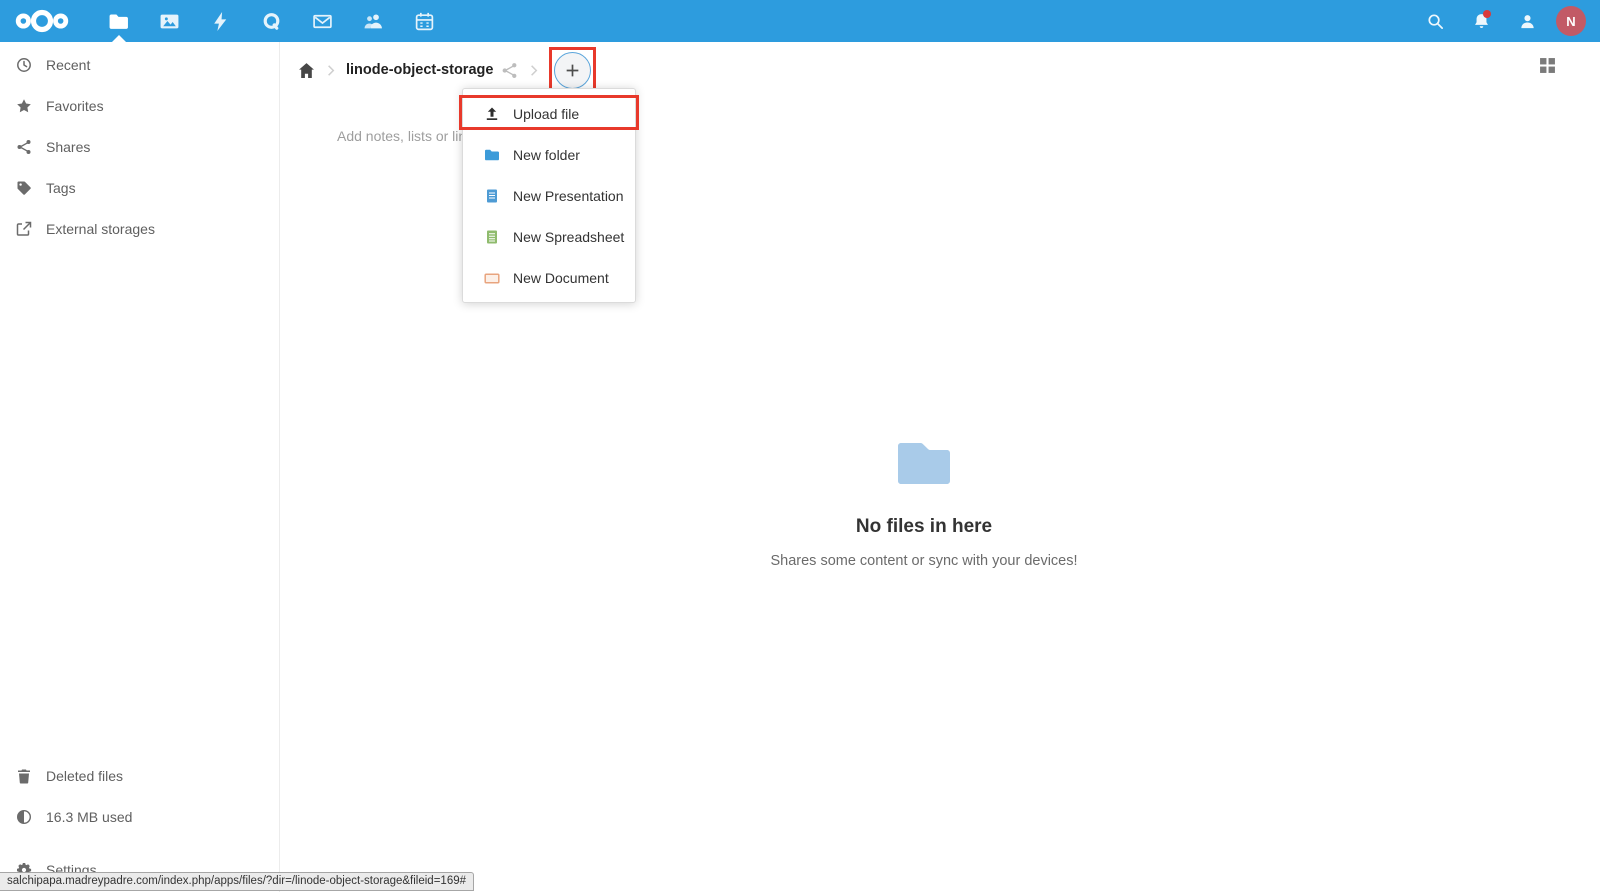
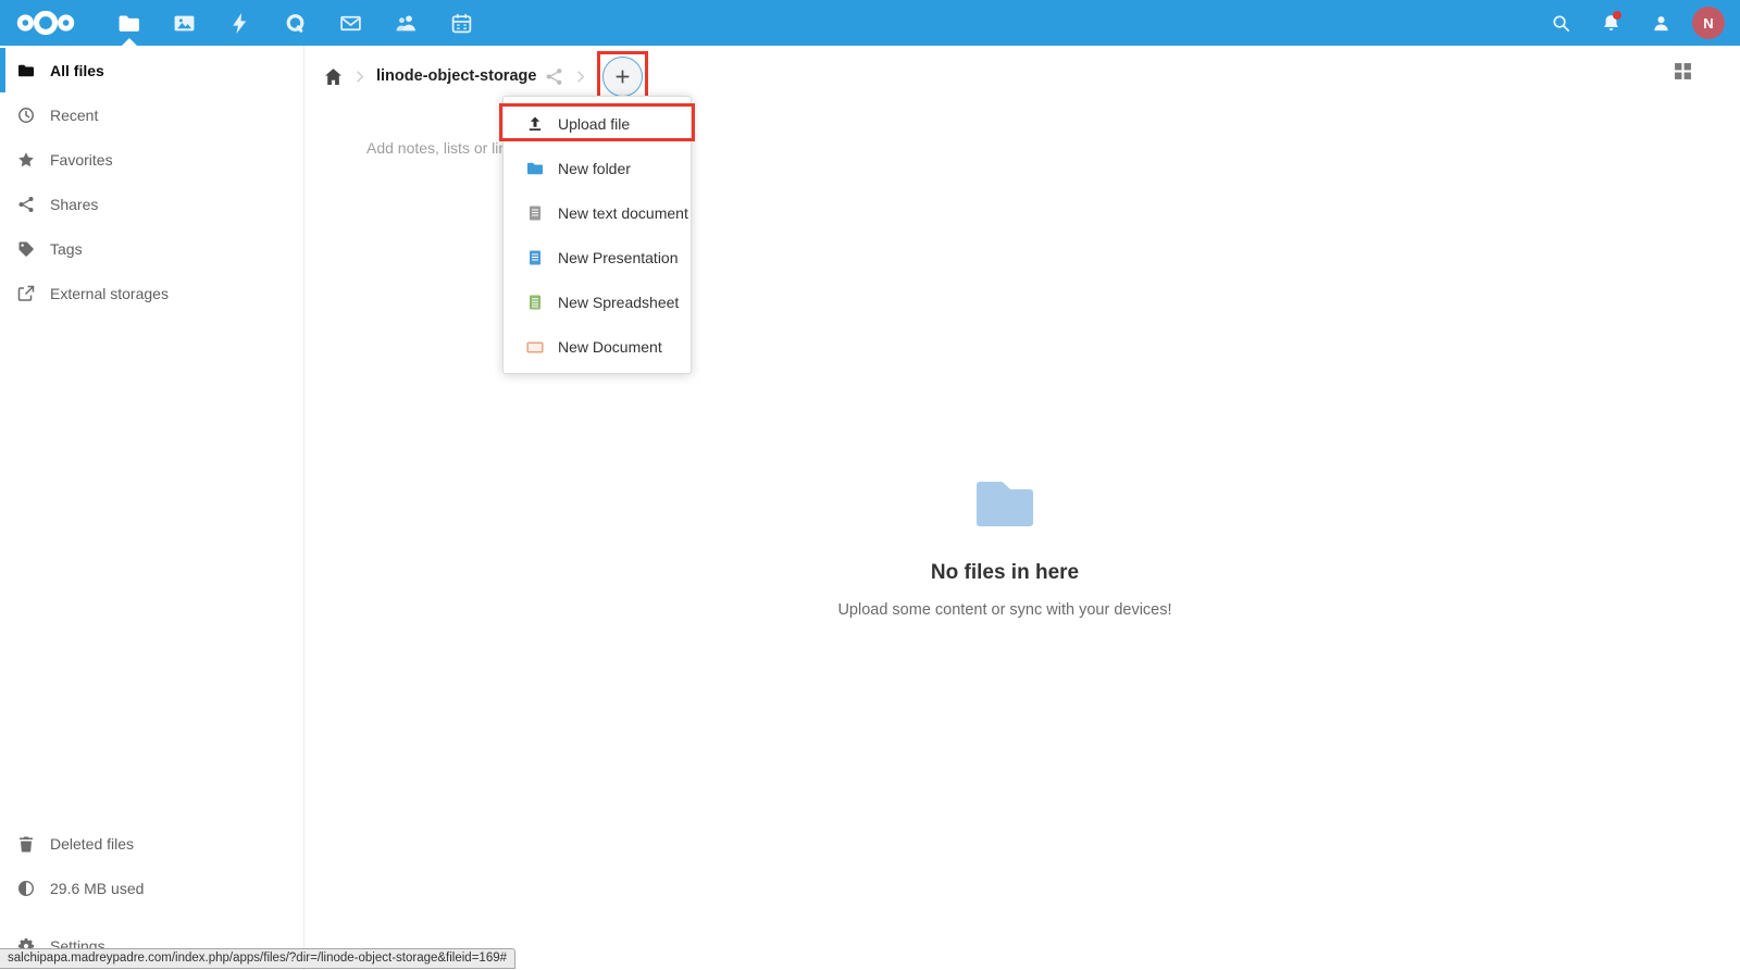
  N
+ All files
  Recent
  Favorites
  Shares
  Tags
  External storages
  Deleted files
- 16.3 MB used
+ 29.6 MB used
  Settings
  linode-object-storage
  Add notes, lists or li
  Upload file
  New folder
+ New text document
  New Presentation
  New Spreadsheet
  New Document
  No files in here
- Shares some content or sync with your devices!
+ Upload some content or sync with your devices!
  salchipapa.madreypadre.com/index.php/apps/files/?dir=/linode-object-storage&fileid=169#
